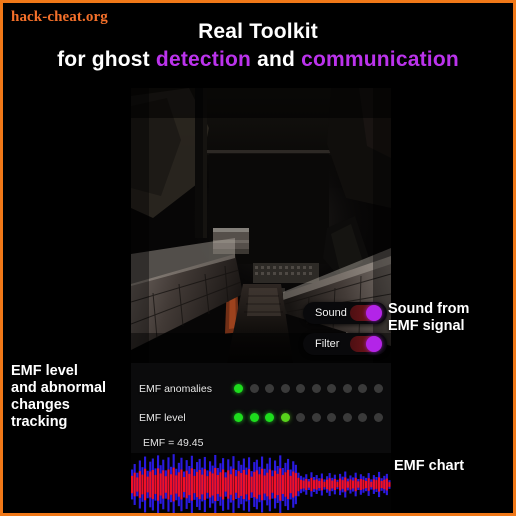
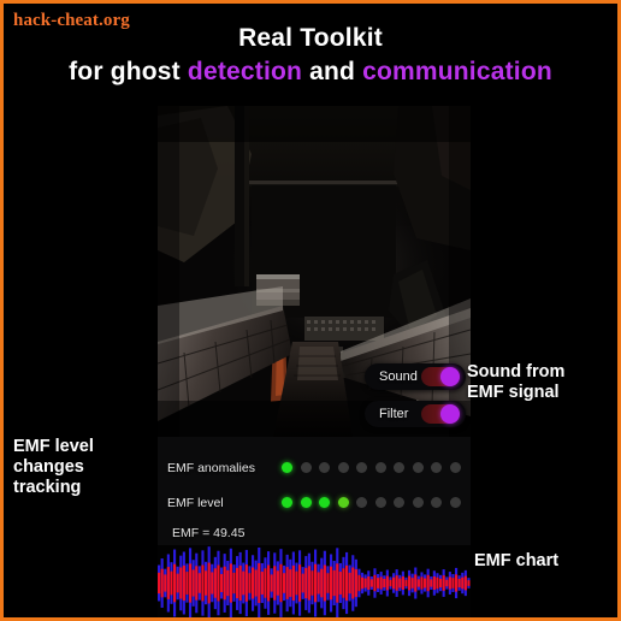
  Sound
  Filter
  EMF anomalies
  EMF level
  EMF = 49.45
  hack-cheat.org
  Real Toolkit
  for ghost detection and communication
  Sound from
  EMF signal
  EMF level
- and abnormal
  changes
  tracking
  EMF chart
